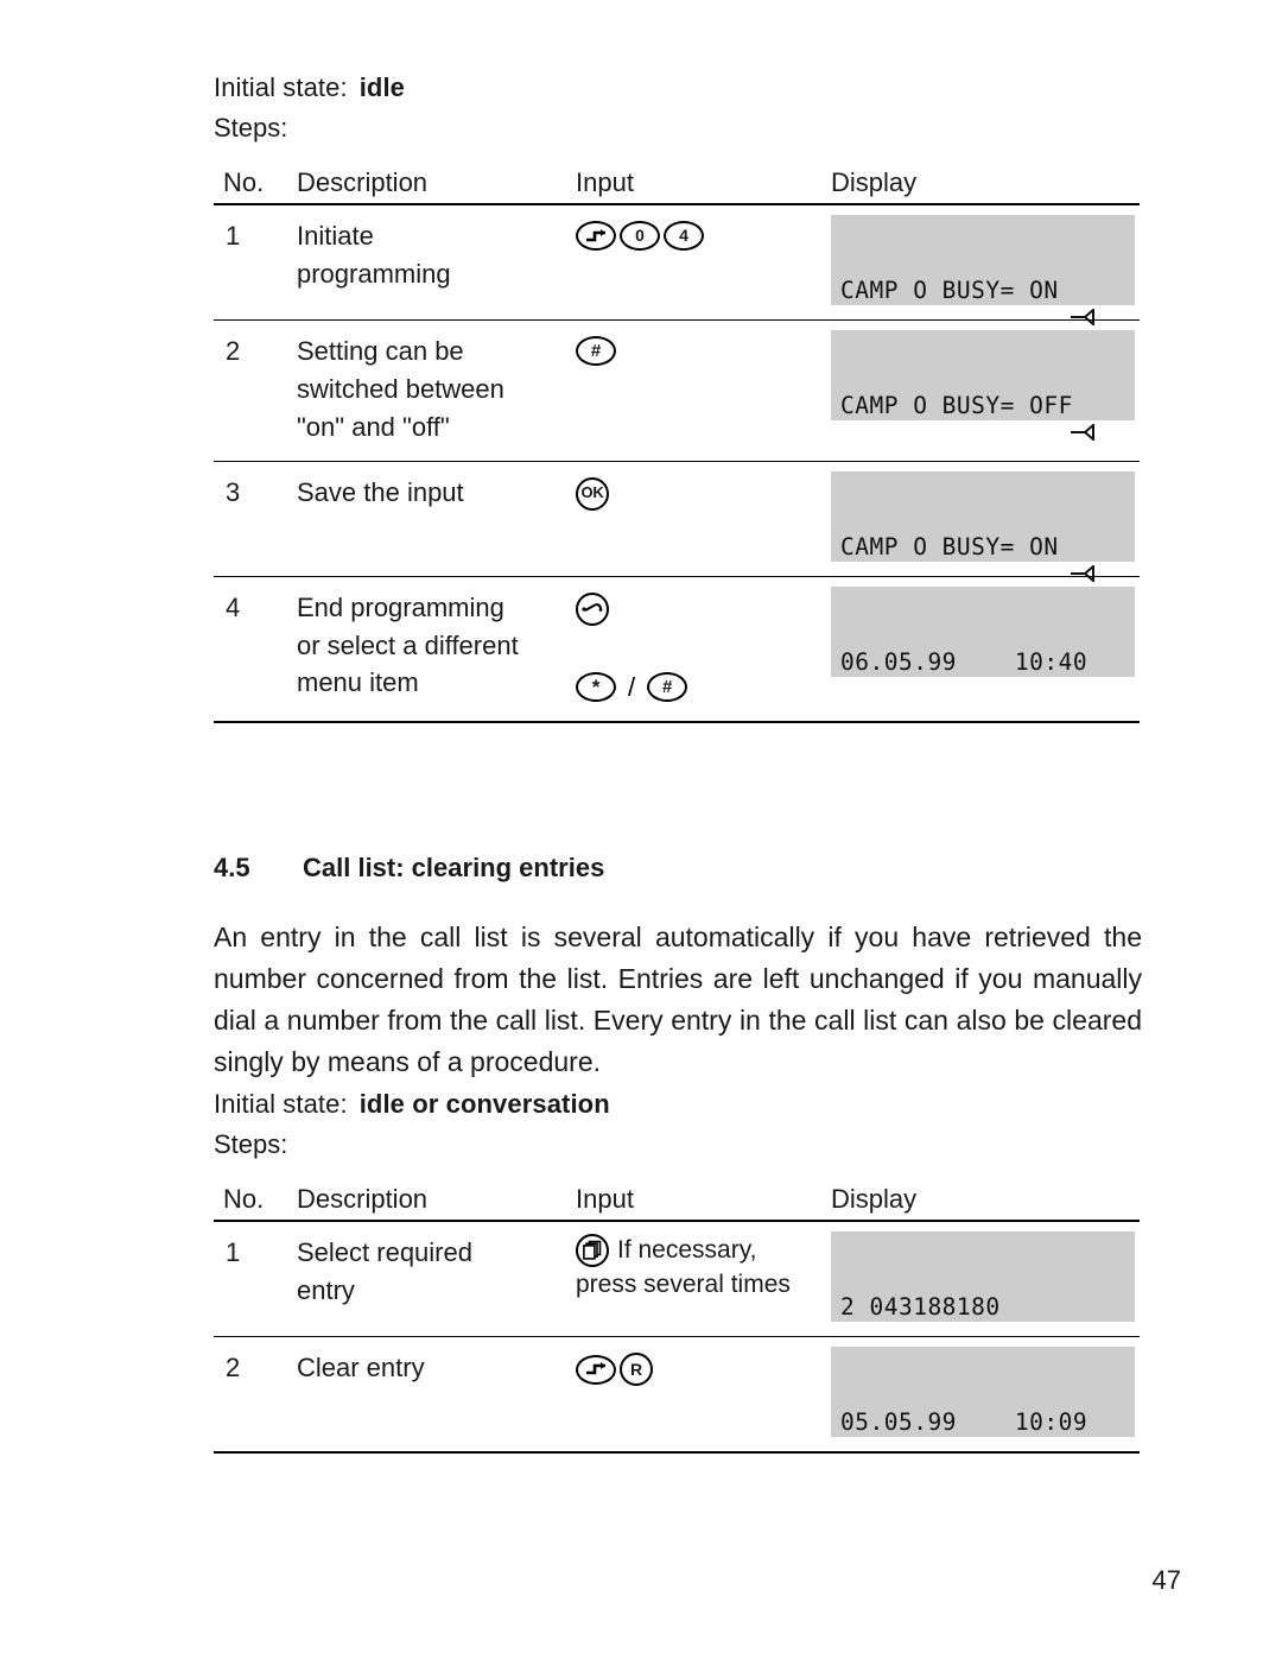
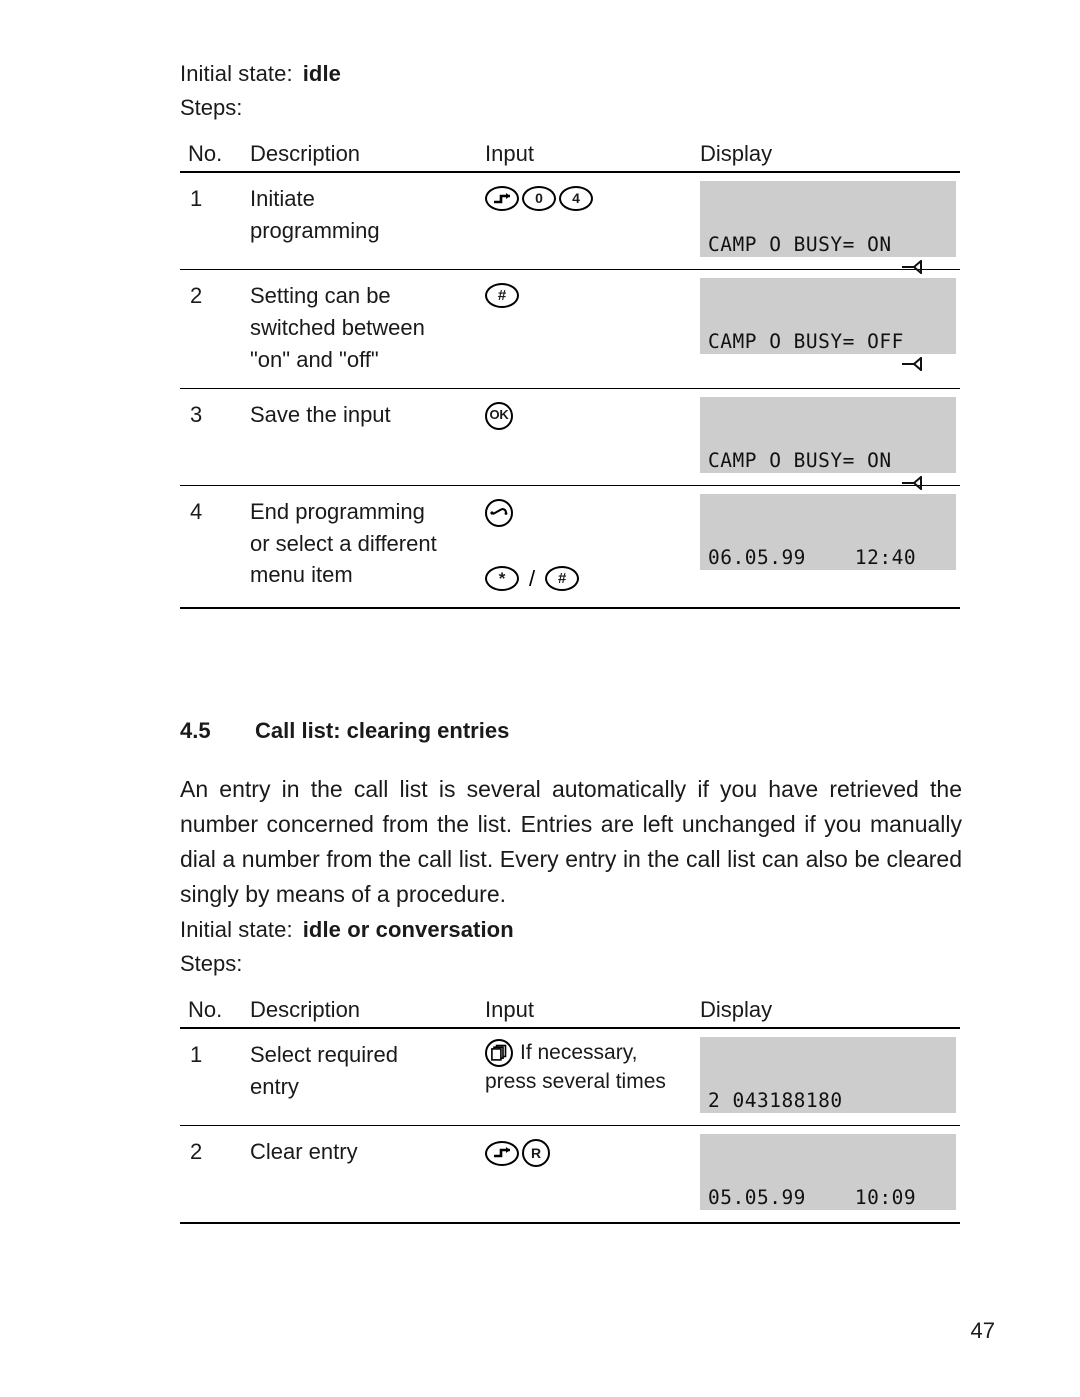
  Initial state: idle
  Steps:
  No.	Description	Input	Display
  1	Initiate programming	0 4	CAMP O BUSY= ON
  2	Setting can be switched between "on" and "off"	#	CAMP O BUSY= OFF
  3	Save the input	OK	CAMP O BUSY= ON
- 4	End programming or select a different menu item	* / #	06.05.99 10:40
+ 4	End programming or select a different menu item	* / #	06.05.99 12:40
  4.5 Call list: clearing entries
  An entry in the call list is several automatically if you have retrieved the number concerned from the list. Entries are left unchanged if you manually dial a number from the call list. Every entry in the call list can also be cleared singly by means of a procedure.
  Initial state: idle or conversation
  Steps:
  No.	Description	Input	Display
  1	Select required entry	If necessary, press several times	2 043188180
  2	Clear entry	R	05.05.99 10:09
  47
